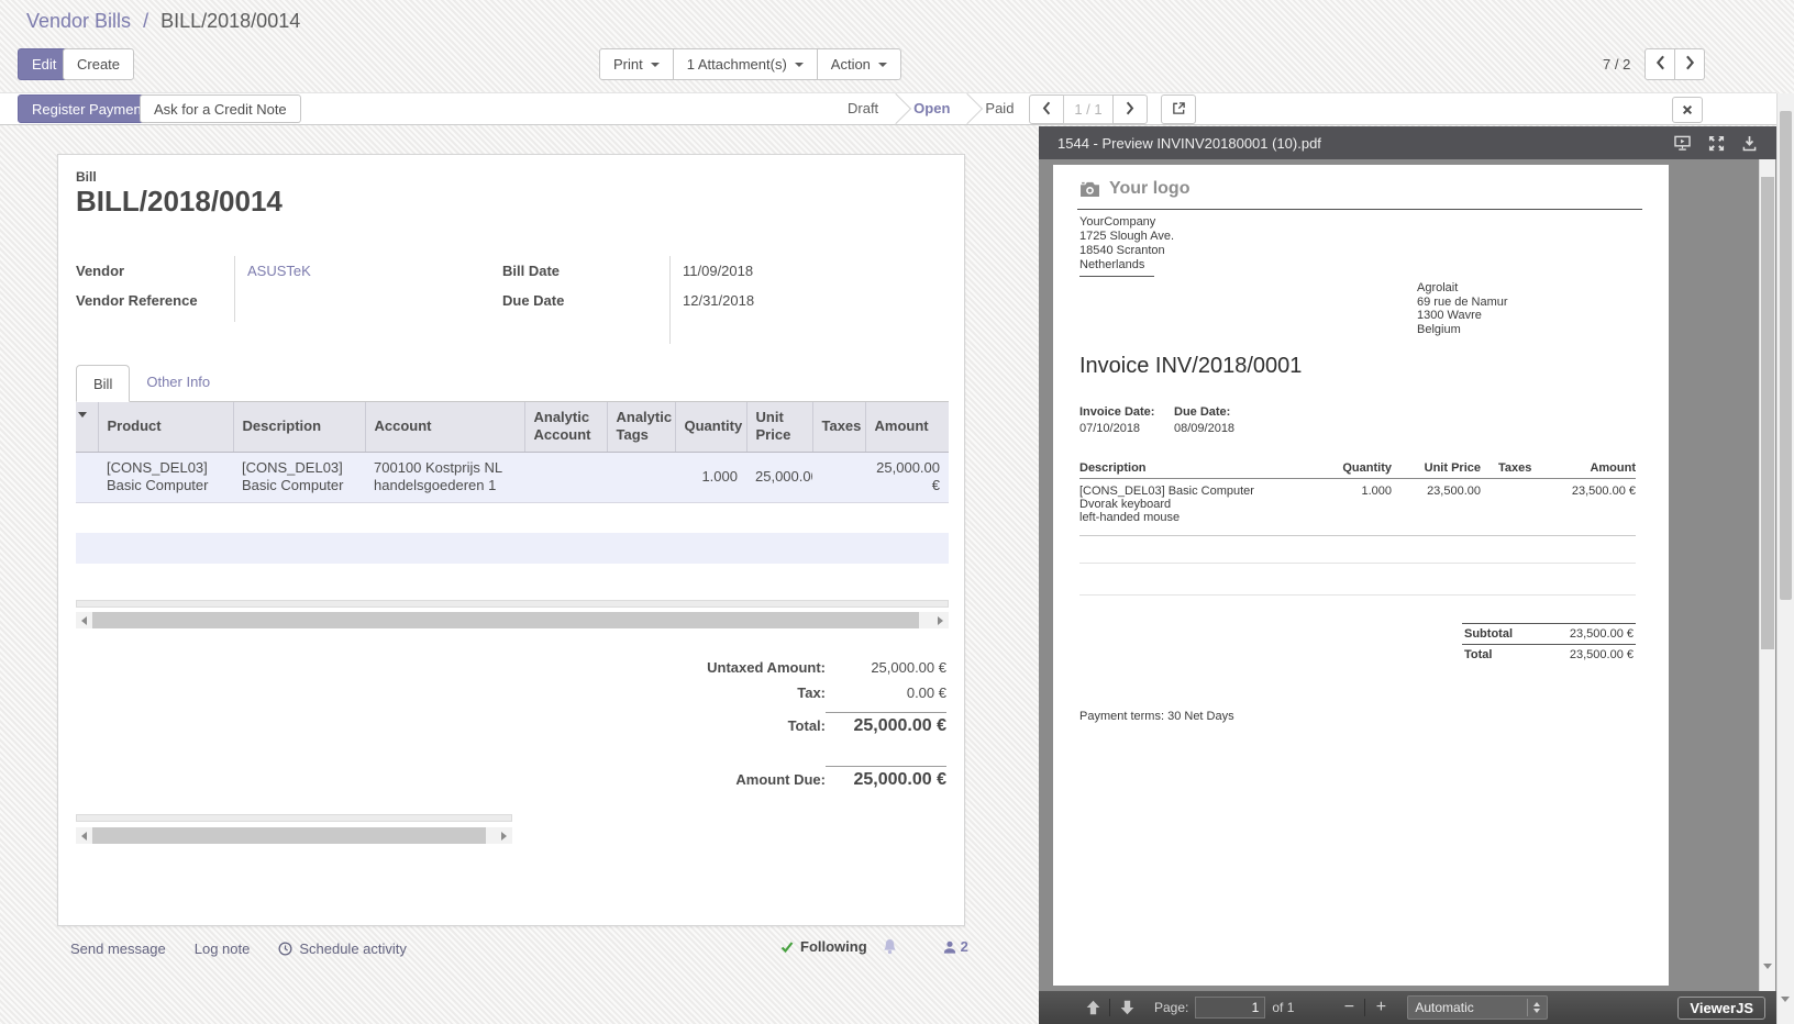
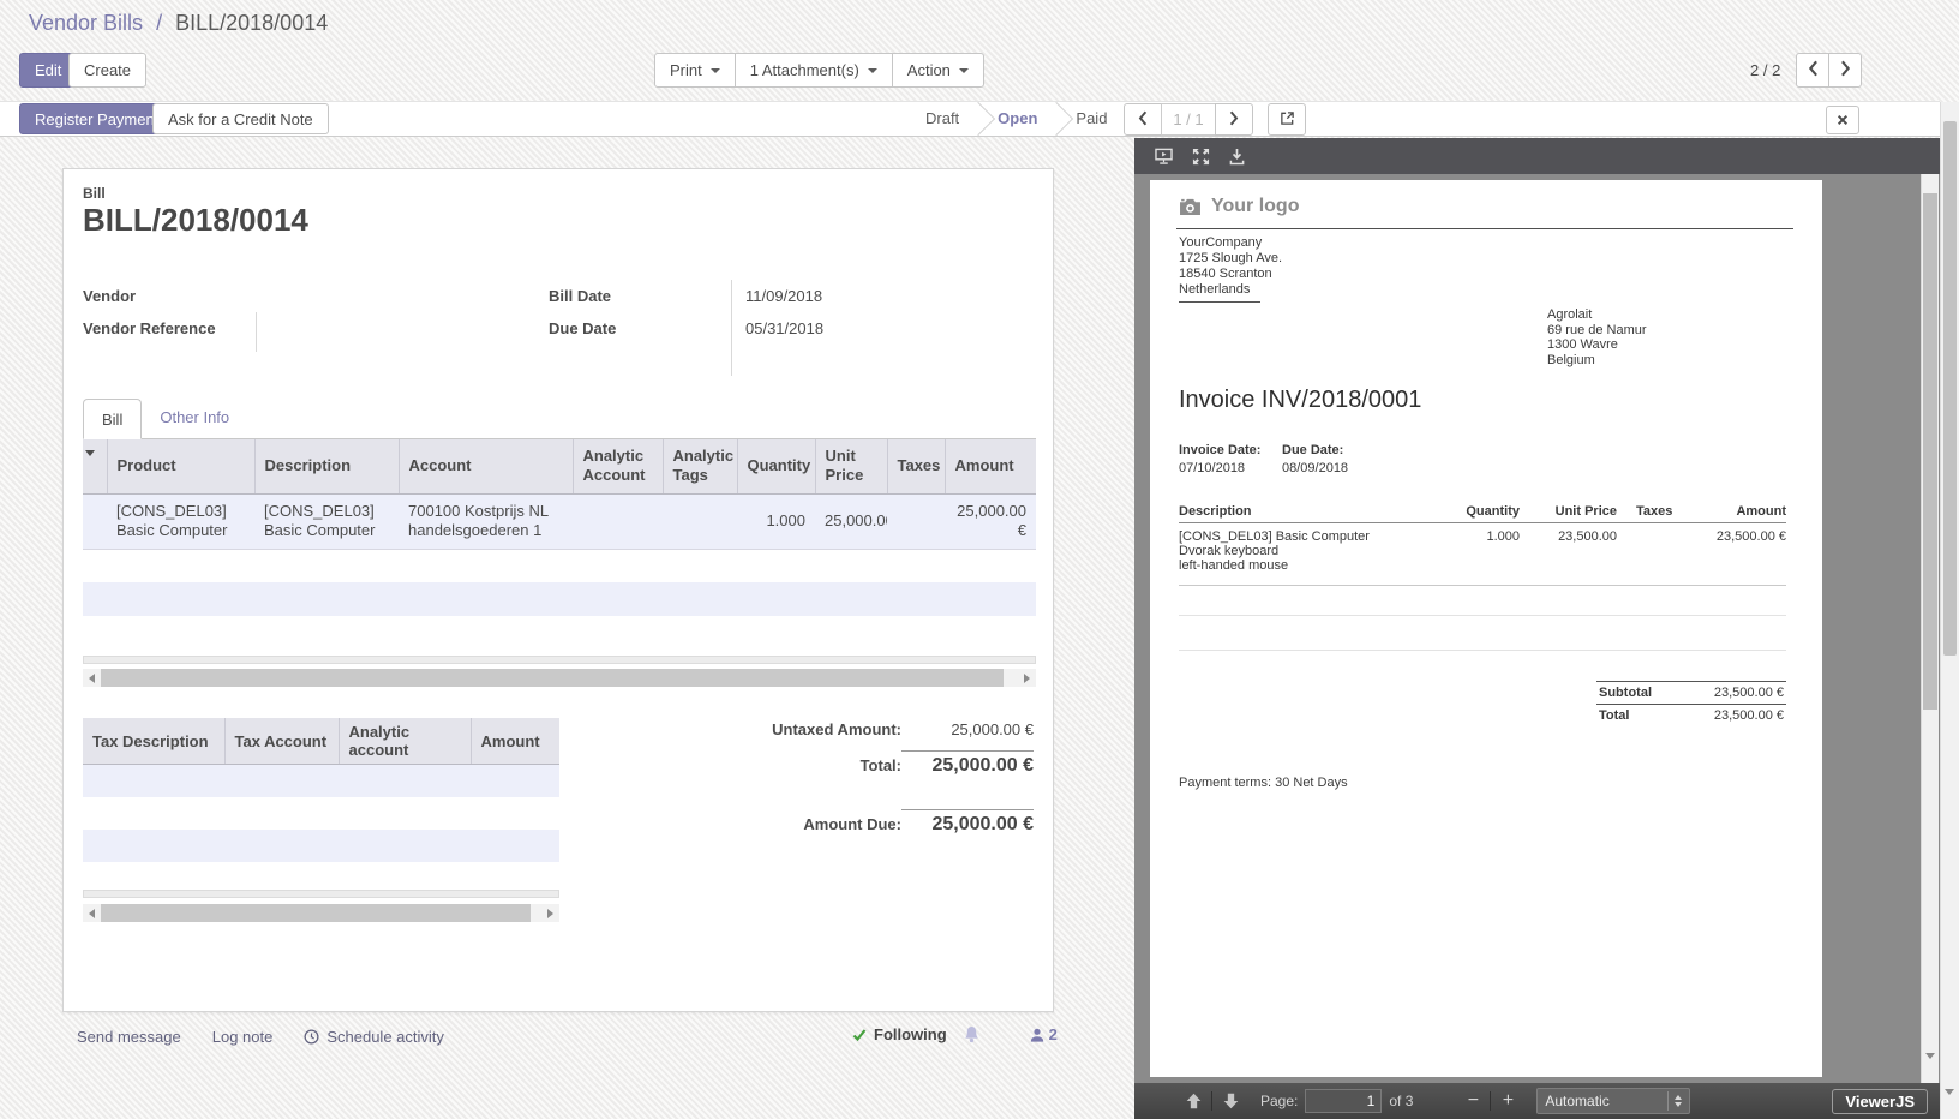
  Vendor Bills / BILL/2018/0014
  Edit
  Create
  Print
  1 Attachment(s)
  Action
- 7 / 2
+ 2 / 2
  Register Paymen
  Ask for a Credit Note
  Draft
  Open
  Paid
  1 / 1
  Bill
  BILL/2018/0014
  Vendor
- ASUSTeK
  Vendor Reference
  Bill Date
  11/09/2018
  Due Date
- 12/31/2018
+ 05/31/2018
  Bill
  Other Info
  	Product	Description	Account	Analytic Account	Analytic Tags	Quantity	Unit Price	Taxes	Amount
  	[CONS_DEL03] Basic Computer	[CONS_DEL03] Basic Computer	700100 Kostprijs NL handelsgoederen 1			1.000	25,000.0		25,000.00 €
+ Tax Description	Tax Account	Analytic account	Amount
  Untaxed Amount:
  25,000.00 €
- Tax:
- 0.00 €
  Total:
  25,000.00 €
  Amount Due:
  25,000.00 €
  Send message
  Log note
  Schedule activity
  Following
  2
- 1544 - Preview INVINV20180001 (10).pdf
  Your logo
  YourCompany
  1725 Slough Ave.
  18540 Scranton
  Netherlands
  Agrolait
  69 rue de Namur
  1300 Wavre
  Belgium
  Invoice INV/2018/0001
  Invoice Date:
  07/10/2018
  Due Date:
  08/09/2018
  Description
  Quantity
  Unit Price
  Taxes
  Amount
  [CONS_DEL03] Basic Computer
  1.000
  23,500.00
  23,500.00 €
  Dvorak keyboard
  left-handed mouse
  Subtotal
  23,500.00 €
  Total
  23,500.00 €
  Payment terms: 30 Net Days
  Page:
  1
- of 1
+ of 3
  −
  +
  Automatic
  ViewerJS
